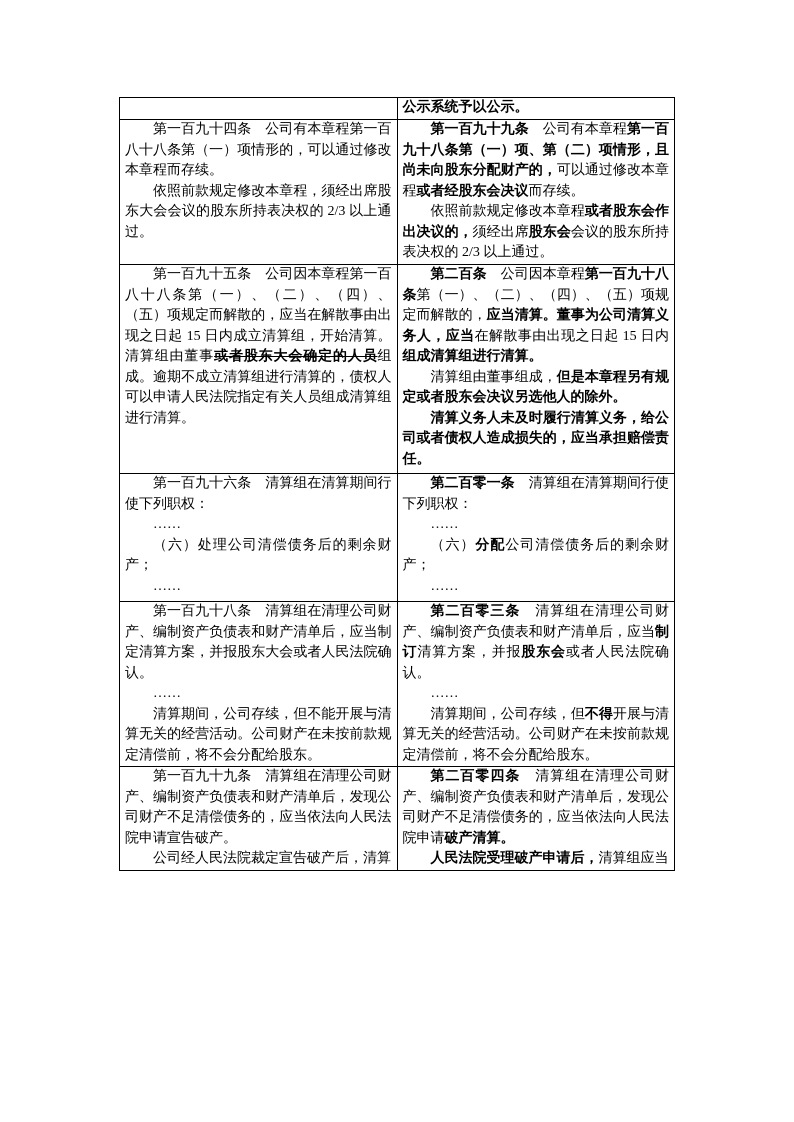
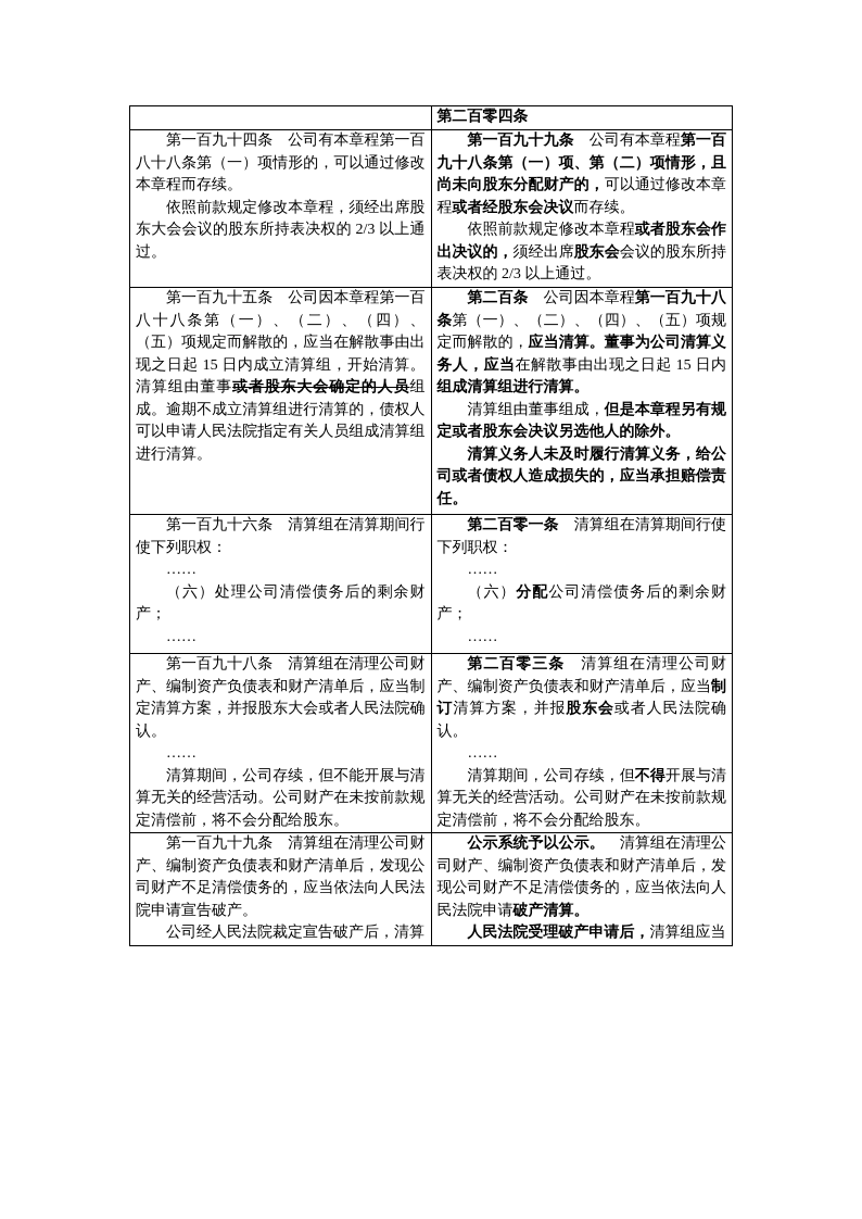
- 	公示系统予以公示。
+ 	第二百零四条
  第一百九十四条 公司有本章程第一百八十八条第（一）项情形的，可以通过修改本章程而存续。依照前款规定修改本章程，须经出席股东大会会议的股东所持表决权的 2/3 以上通过。	第一百九十九条 公司有本章程第一百九十八条第（一）项、第（二）项情形，且尚未向股东分配财产的，可以通过修改本章程或者经股东会决议而存续。依照前款规定修改本章程或者股东会作出决议的，须经出席股东会会议的股东所持表决权的 2/3 以上通过。
  第一百九十五条 公司因本章程第一百八十八条第（一）、（二）、（四）、（五）项规定而解散的，应当在解散事由出现之日起 15 日内成立清算组，开始清算。清算组由董事或者股东大会确定的人员组成。逾期不成立清算组进行清算的，债权人可以申请人民法院指定有关人员组成清算组进行清算。	第二百条 公司因本章程第一百九十八条第（一）、（二）、（四）、（五）项规定而解散的，应当清算。董事为公司清算义务人，应当在解散事由出现之日起 15 日内组成清算组进行清算。清算组由董事组成，但是本章程另有规定或者股东会决议另选他人的除外。清算义务人未及时履行清算义务，给公司或者债权人造成损失的，应当承担赔偿责任。
  第一百九十六条 清算组在清算期间行使下列职权：……（六）处理公司清偿债务后的剩余财产；……	第二百零一条 清算组在清算期间行使下列职权：……（六）分配公司清偿债务后的剩余财产；……
  第一百九十八条 清算组在清理公司财产、编制资产负债表和财产清单后，应当制定清算方案，并报股东大会或者人民法院确认。……清算期间，公司存续，但不能开展与清算无关的经营活动。公司财产在未按前款规定清偿前，将不会分配给股东。	第二百零三条 清算组在清理公司财产、编制资产负债表和财产清单后，应当制订清算方案，并报股东会或者人民法院确认。……清算期间，公司存续，但不得开展与清算无关的经营活动。公司财产在未按前款规定清偿前，将不会分配给股东。
- 第一百九十九条 清算组在清理公司财产、编制资产负债表和财产清单后，发现公司财产不足清偿债务的，应当依法向人民法院申请宣告破产。公司经人民法院裁定宣告破产后，清算	第二百零四条 清算组在清理公司财产、编制资产负债表和财产清单后，发现公司财产不足清偿债务的，应当依法向人民法院申请破产清算。人民法院受理破产申请后，清算组应当
+ 第一百九十九条 清算组在清理公司财产、编制资产负债表和财产清单后，发现公司财产不足清偿债务的，应当依法向人民法院申请宣告破产。公司经人民法院裁定宣告破产后，清算	公示系统予以公示。 清算组在清理公司财产、编制资产负债表和财产清单后，发现公司财产不足清偿债务的，应当依法向人民法院申请破产清算。人民法院受理破产申请后，清算组应当
